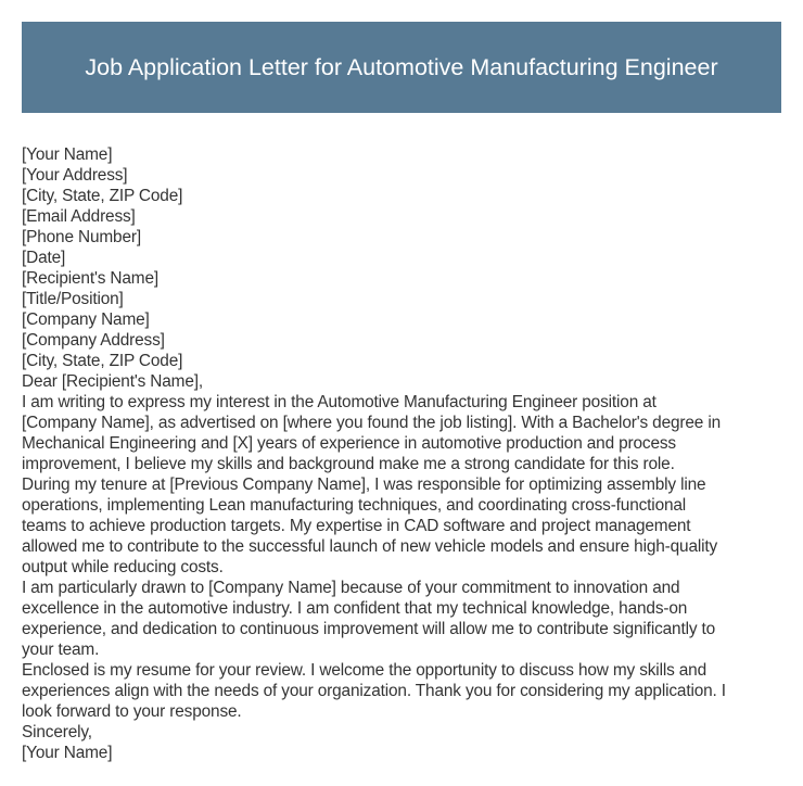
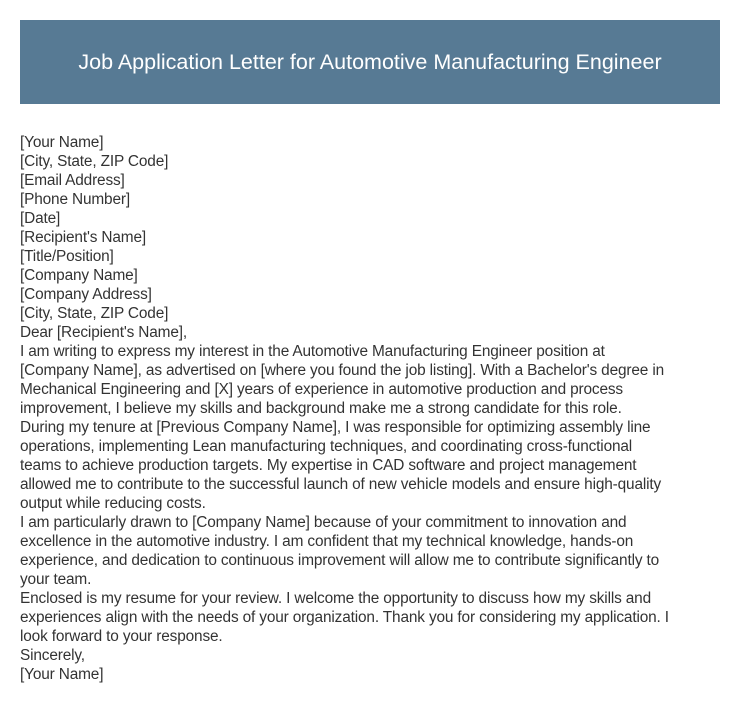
  Job Application Letter for Automotive Manufacturing Engineer
  [Your Name]
- [Your Address]
  [City, State, ZIP Code]
  [Email Address]
  [Phone Number]
  [Date]
  [Recipient's Name]
  [Title/Position]
  [Company Name]
  [Company Address]
  [City, State, ZIP Code]
  Dear [Recipient's Name],
  I am writing to express my interest in the Automotive Manufacturing Engineer position at
  [Company Name], as advertised on [where you found the job listing]. With a Bachelor's degree in
  Mechanical Engineering and [X] years of experience in automotive production and process
  improvement, I believe my skills and background make me a strong candidate for this role.
  During my tenure at [Previous Company Name], I was responsible for optimizing assembly line
  operations, implementing Lean manufacturing techniques, and coordinating cross-functional
  teams to achieve production targets. My expertise in CAD software and project management
  allowed me to contribute to the successful launch of new vehicle models and ensure high-quality
  output while reducing costs.
  I am particularly drawn to [Company Name] because of your commitment to innovation and
  excellence in the automotive industry. I am confident that my technical knowledge, hands-on
  experience, and dedication to continuous improvement will allow me to contribute significantly to
  your team.
  Enclosed is my resume for your review. I welcome the opportunity to discuss how my skills and
  experiences align with the needs of your organization. Thank you for considering my application. I
  look forward to your response.
  Sincerely,
  [Your Name]
